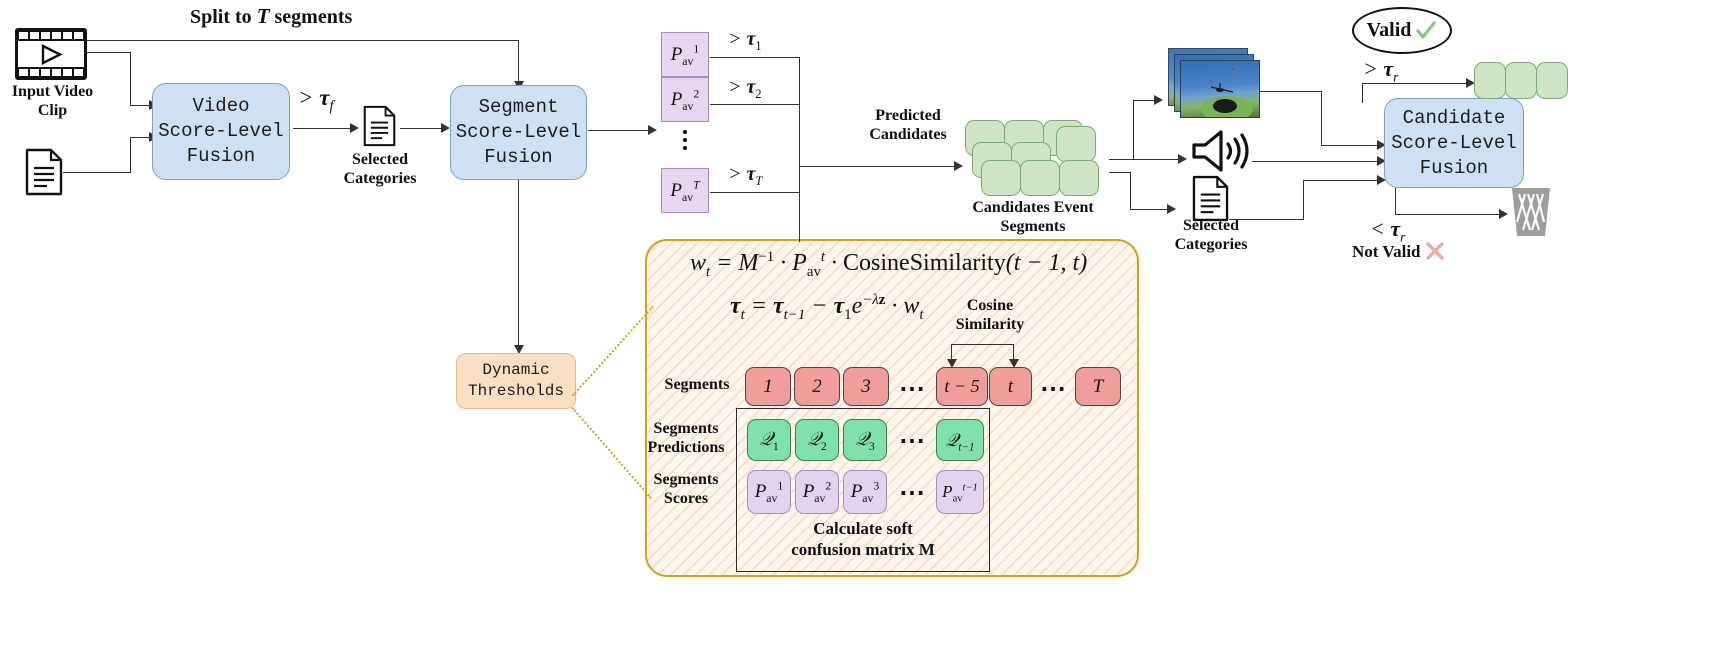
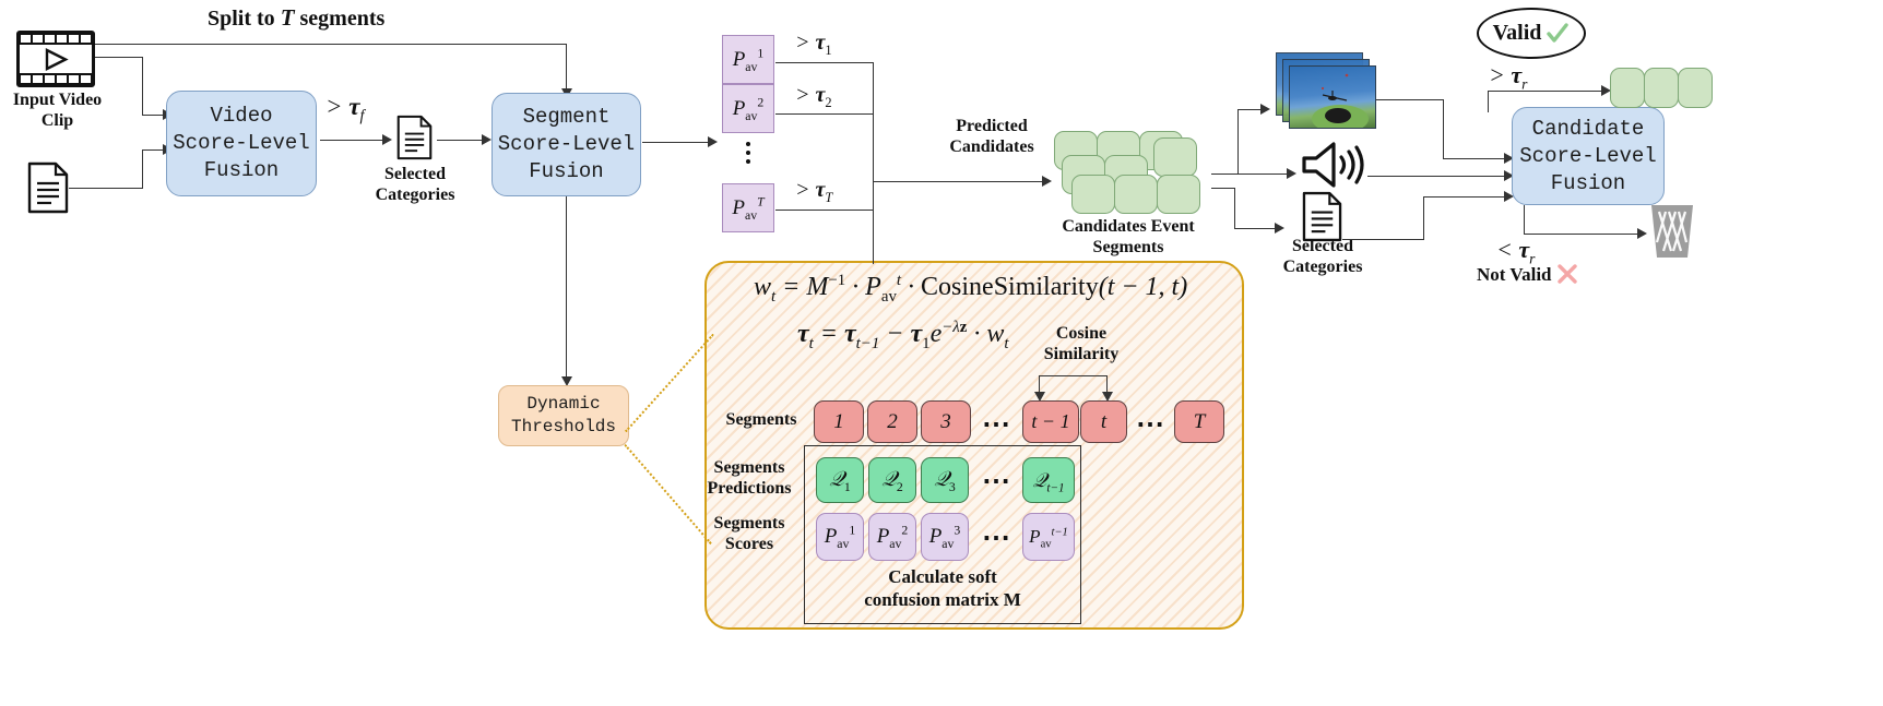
  Split to T segments
  Input Video
  Clip
  Video
  Score-Level
  Fusion
  > τf
  Selected
  Categories
  Segment
  Score-Level
  Fusion
  Dynamic
  Thresholds
  Pav1
  Pav2
  PavT
  > τ1
  > τ2
  > τT
  Predicted
  Candidates
  Candidates Event
  Segments
  Selected
  Categories
  Candidate
  Score-Level
  Fusion
  Valid
  > τr
  < τr
  Not Valid
  wt = M−1 · Pavt · CosineSimilarity(t − 1, t)
  τt = τt−1 − τ1e−λz · wt
  Cosine
  Similarity
  Segments
  1
  2
  3
  ⋯
- t − 5
+ t − 1
  t
  ⋯
  T
  Segments
  Predictions
  𝒬1
  𝒬2
  𝒬3
  ⋯
  𝒬t−1
  Segments
  Scores
  Pav1
  Pav2
  Pav3
  ⋯
  Pavt−1
  Calculate soft
  confusion matrix M
